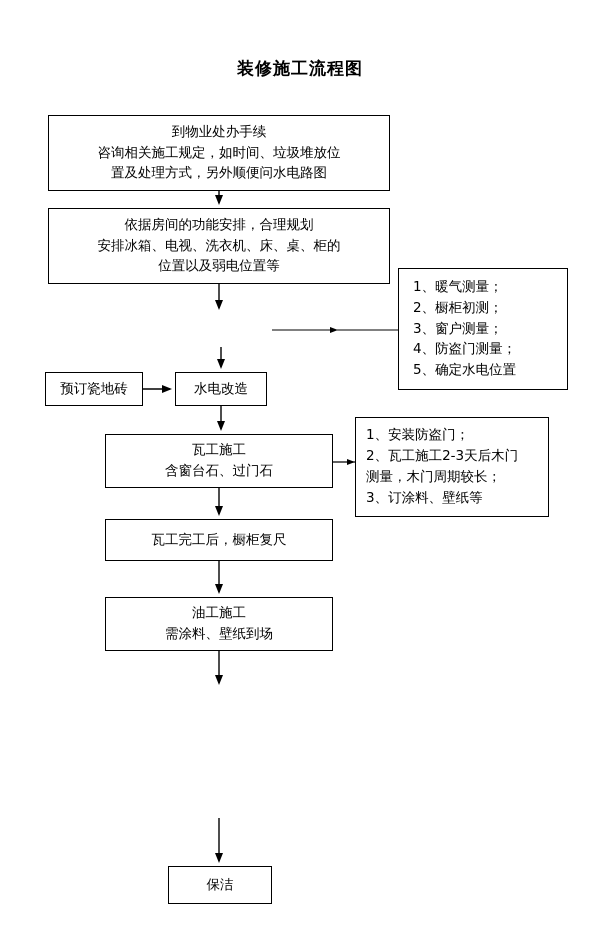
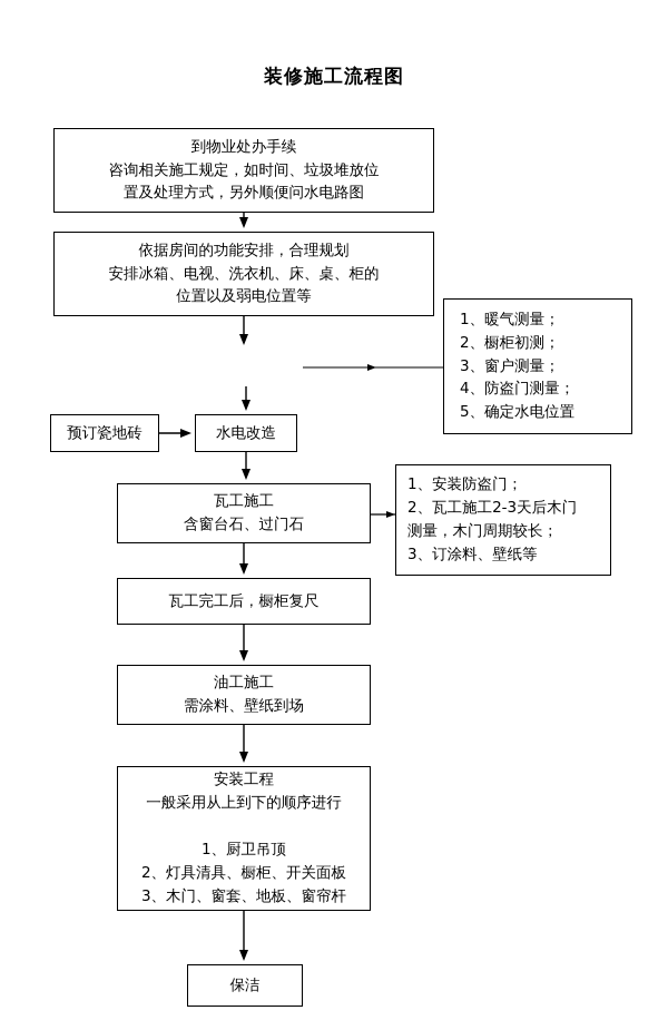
  装修施工流程图
  到物业处办手续
  咨询相关施工规定，如时间、垃圾堆放位
  置及处理方式，另外顺便问水电路图
  依据房间的功能安排，合理规划
  安排冰箱、电视、洗衣机、床、桌、柜的
  位置以及弱电位置等
  1、暖气测量；
  2、橱柜初测；
  3、窗户测量；
  4、防盗门测量；
  5、确定水电位置
  预订瓷地砖
  水电改造
  瓦工施工
  含窗台石、过门石
  1、安装防盗门；
  2、瓦工施工2-3天后木门
  测量，木门周期较长；
  3、订涂料、壁纸等
  瓦工完工后，橱柜复尺
  油工施工
  需涂料、壁纸到场
+ 安装工程
+ 一般采用从上到下的顺序进行
+ 1、厨卫吊顶
+ 2、灯具清具、橱柜、开关面板
+ 3、木门、窗套、地板、窗帘杆
  保洁
